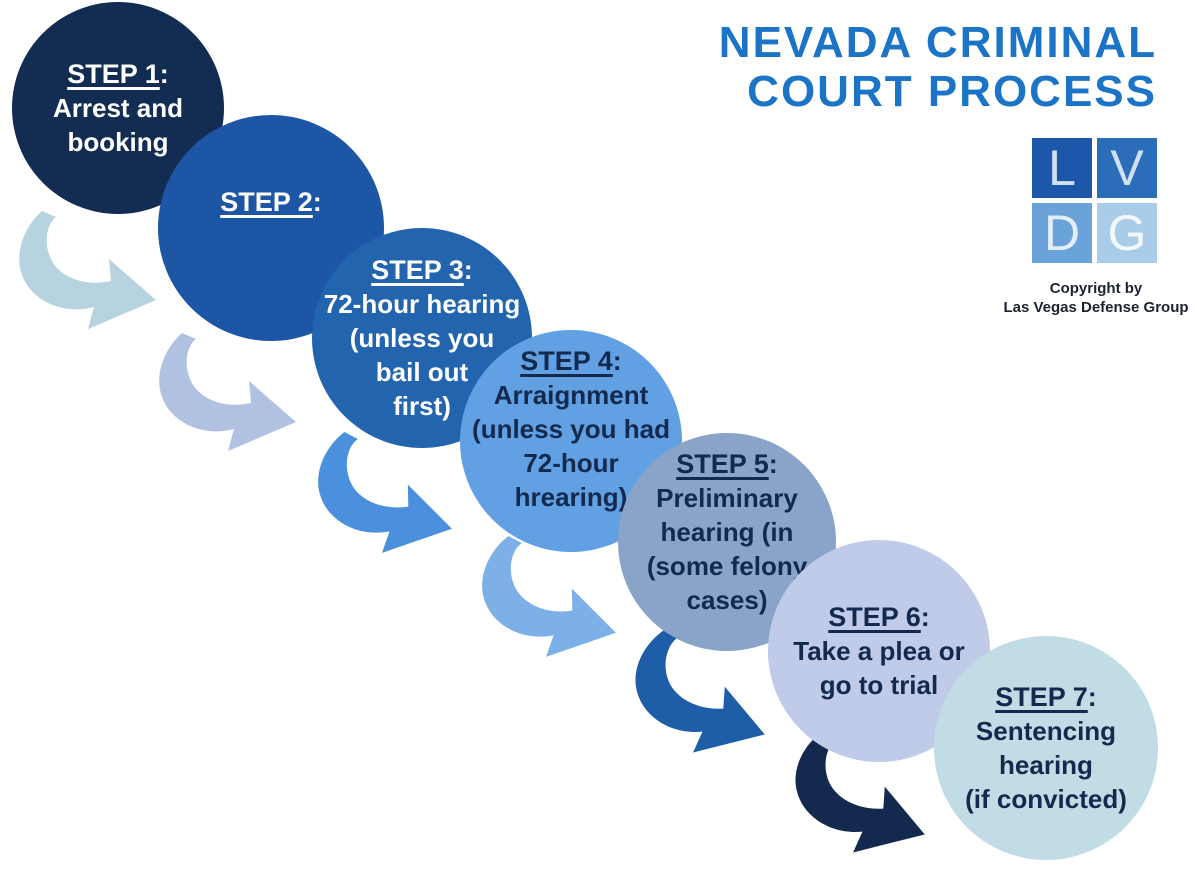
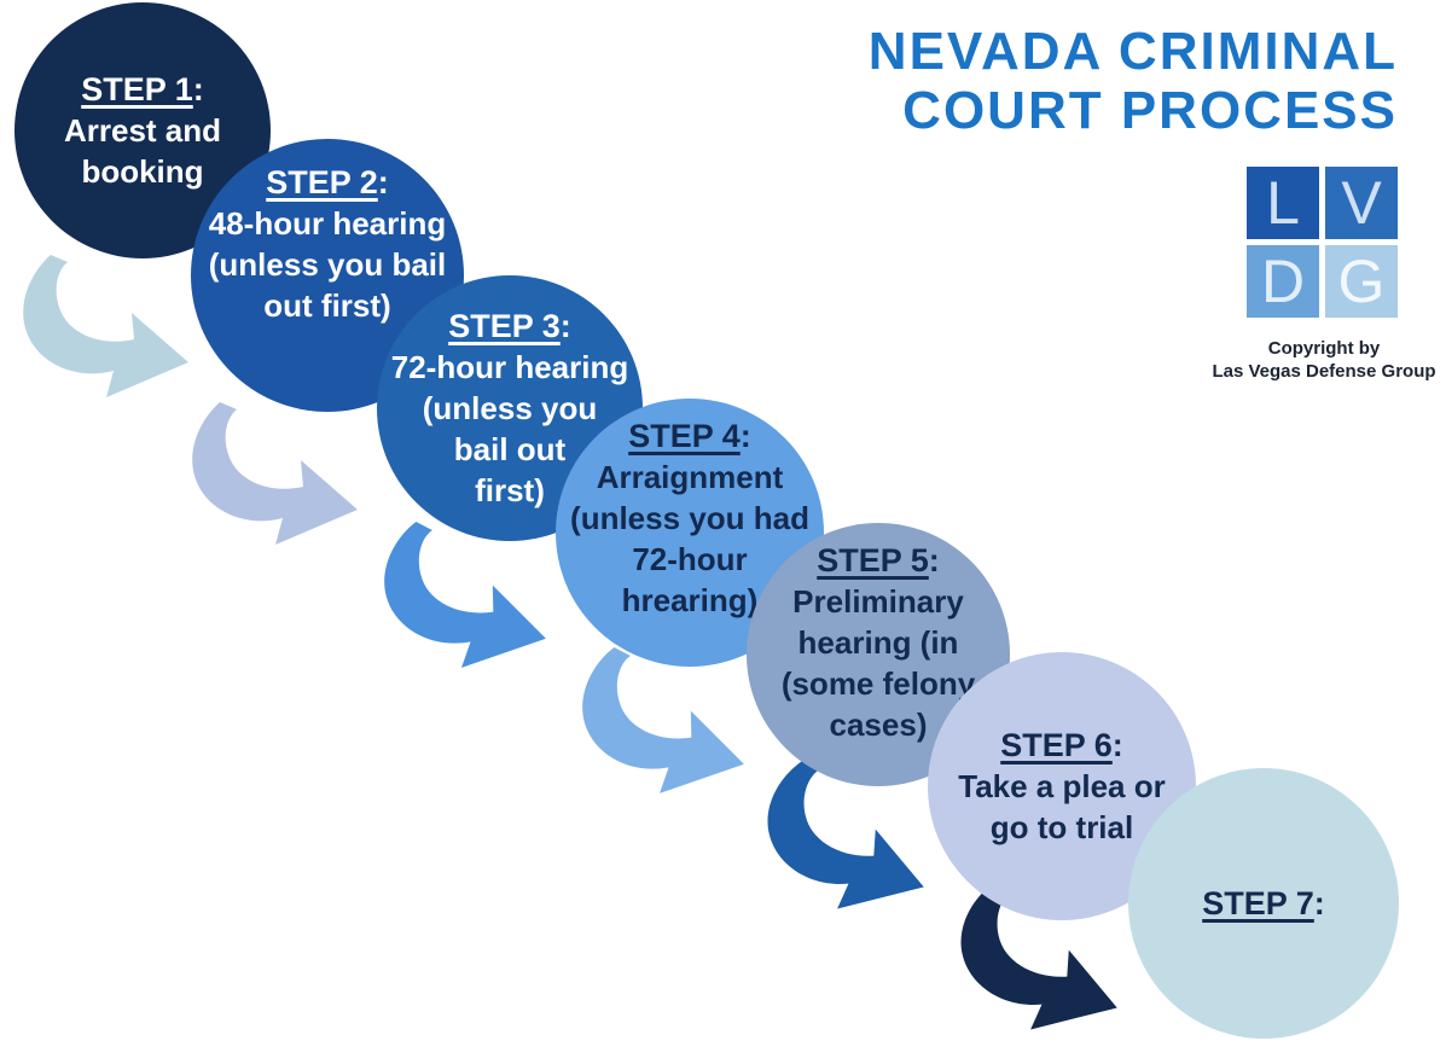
  STEP 1:
  Arrest and
  booking
  STEP 2:
+ 48-hour hearing
+ (unless you bail
+ out first)
  STEP 3:
  72-hour hearing
  (unless you
  bail out
  first)
  STEP 4:
  Arraignment
  (unless you had
  72-hour
  hrearing)
  STEP 5:
  Preliminary
  hearing (in
  (some felony
  cases)
  STEP 6:
  Take a plea or
  go to trial
  STEP 7:
- Sentencing
- hearing
- (if convicted)
  NEVADA CRIMINAL
  COURT PROCESS
  L
  V
  D
  G
  Copyright by
  Las Vegas Defense Group
